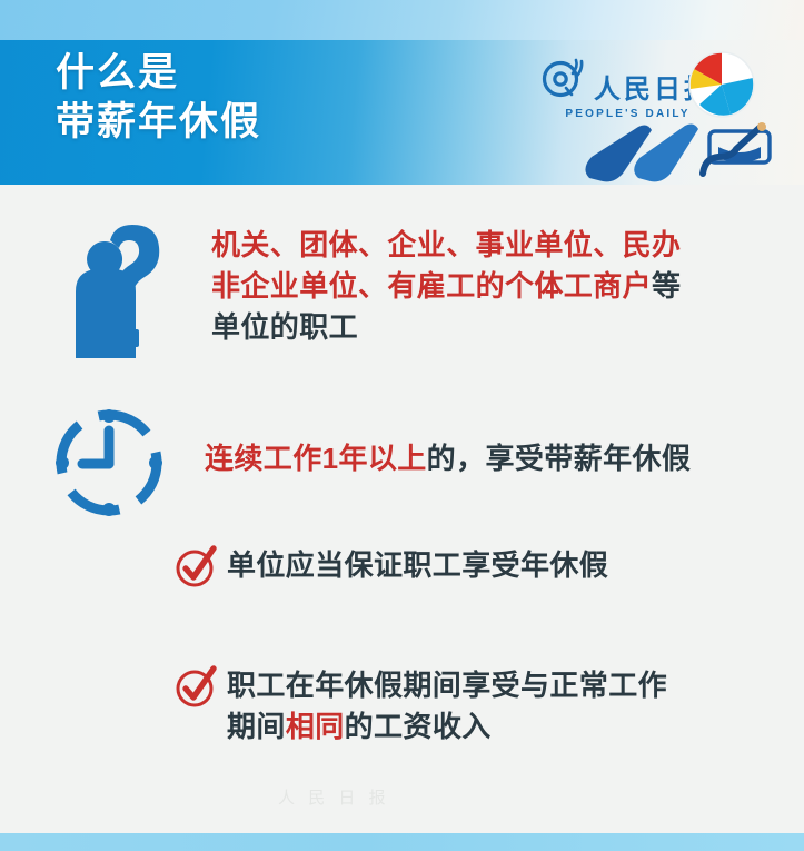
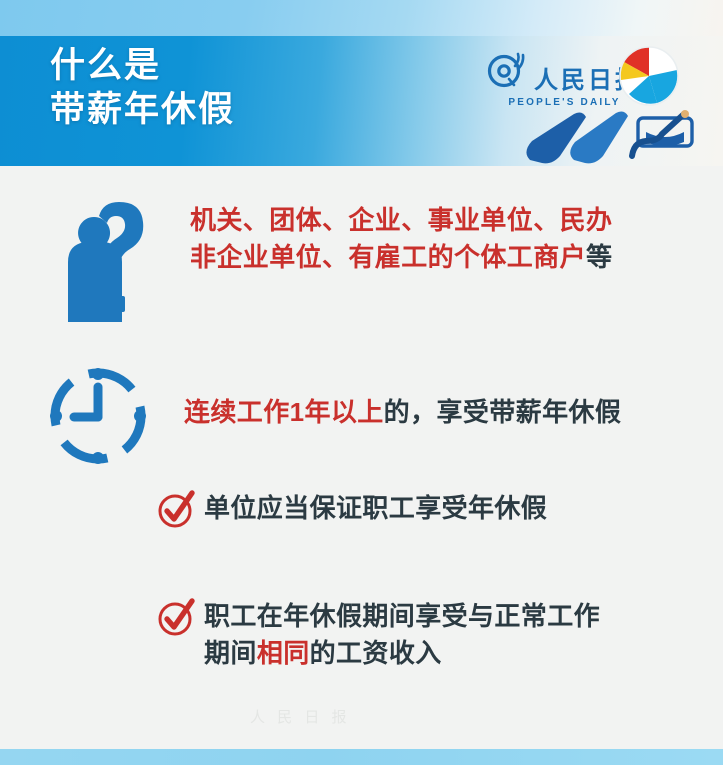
  什么是
  带薪年休假
  人民日
  PEOPLE'S DAILY
  机关、团体、企业、事业单位、民办
  非企业单位、有雇工的个体工商户等
- 单位的职工
  连续工作1年以上的，享受带薪年休假
  单位应当保证职工享受年休假
  职工在年休假期间享受与正常工作
  期间相同的工资收入
